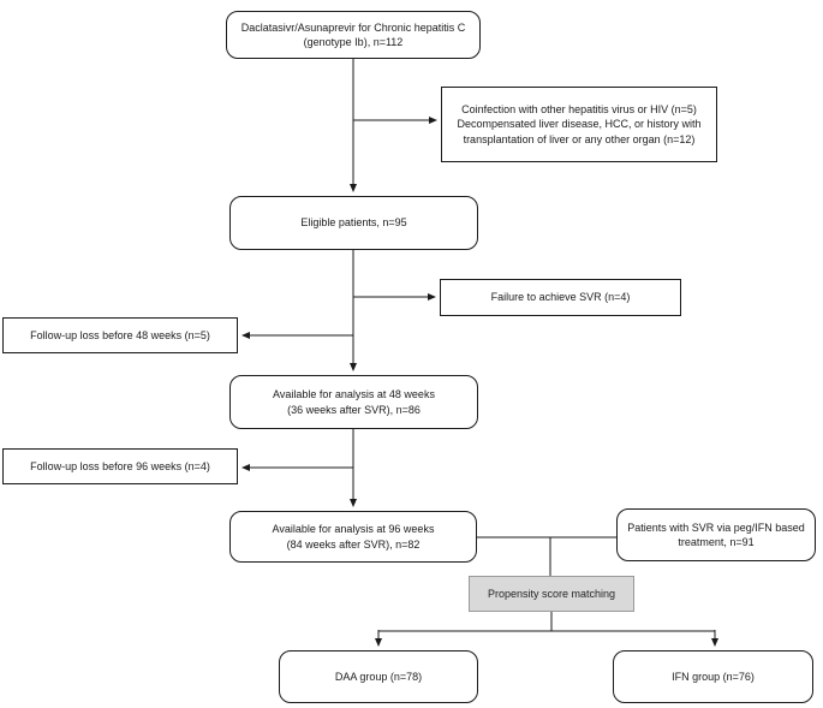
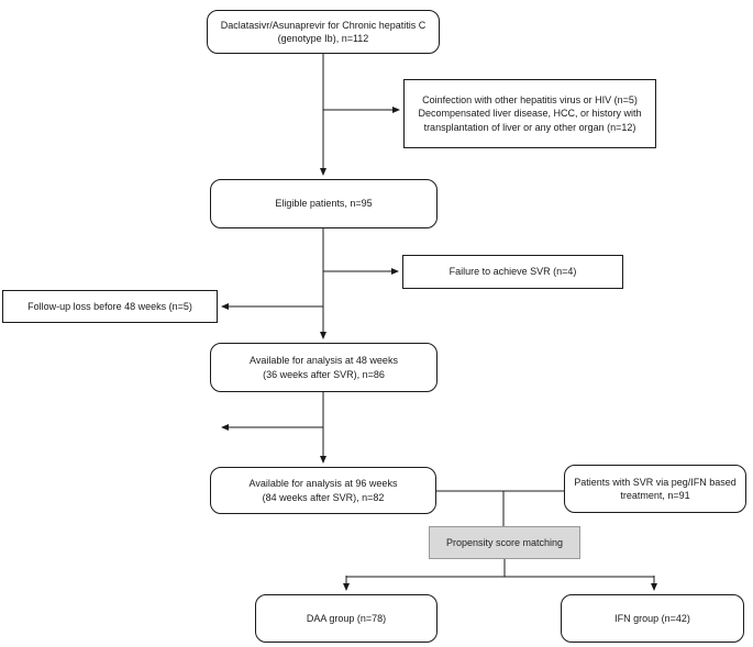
  Daclatasivr/Asunaprevir for Chronic hepatitis C
  (genotype Ib), n=112
  Coinfection with other hepatitis virus or HIV (n=5)
  Decompensated liver disease, HCC, or history with
  transplantation of liver or any other organ (n=12)
  Eligible patients, n=95
  Failure to achieve SVR (n=4)
  Follow-up loss before 48 weeks (n=5)
  Available for analysis at 48 weeks
  (36 weeks after SVR), n=86
- Follow-up loss before 96 weeks (n=4)
  Available for analysis at 96 weeks
  (84 weeks after SVR), n=82
  Patients with SVR via peg/IFN based
  treatment, n=91
  Propensity score matching
  DAA group (n=78)
- IFN group (n=76)
+ IFN group (n=42)
